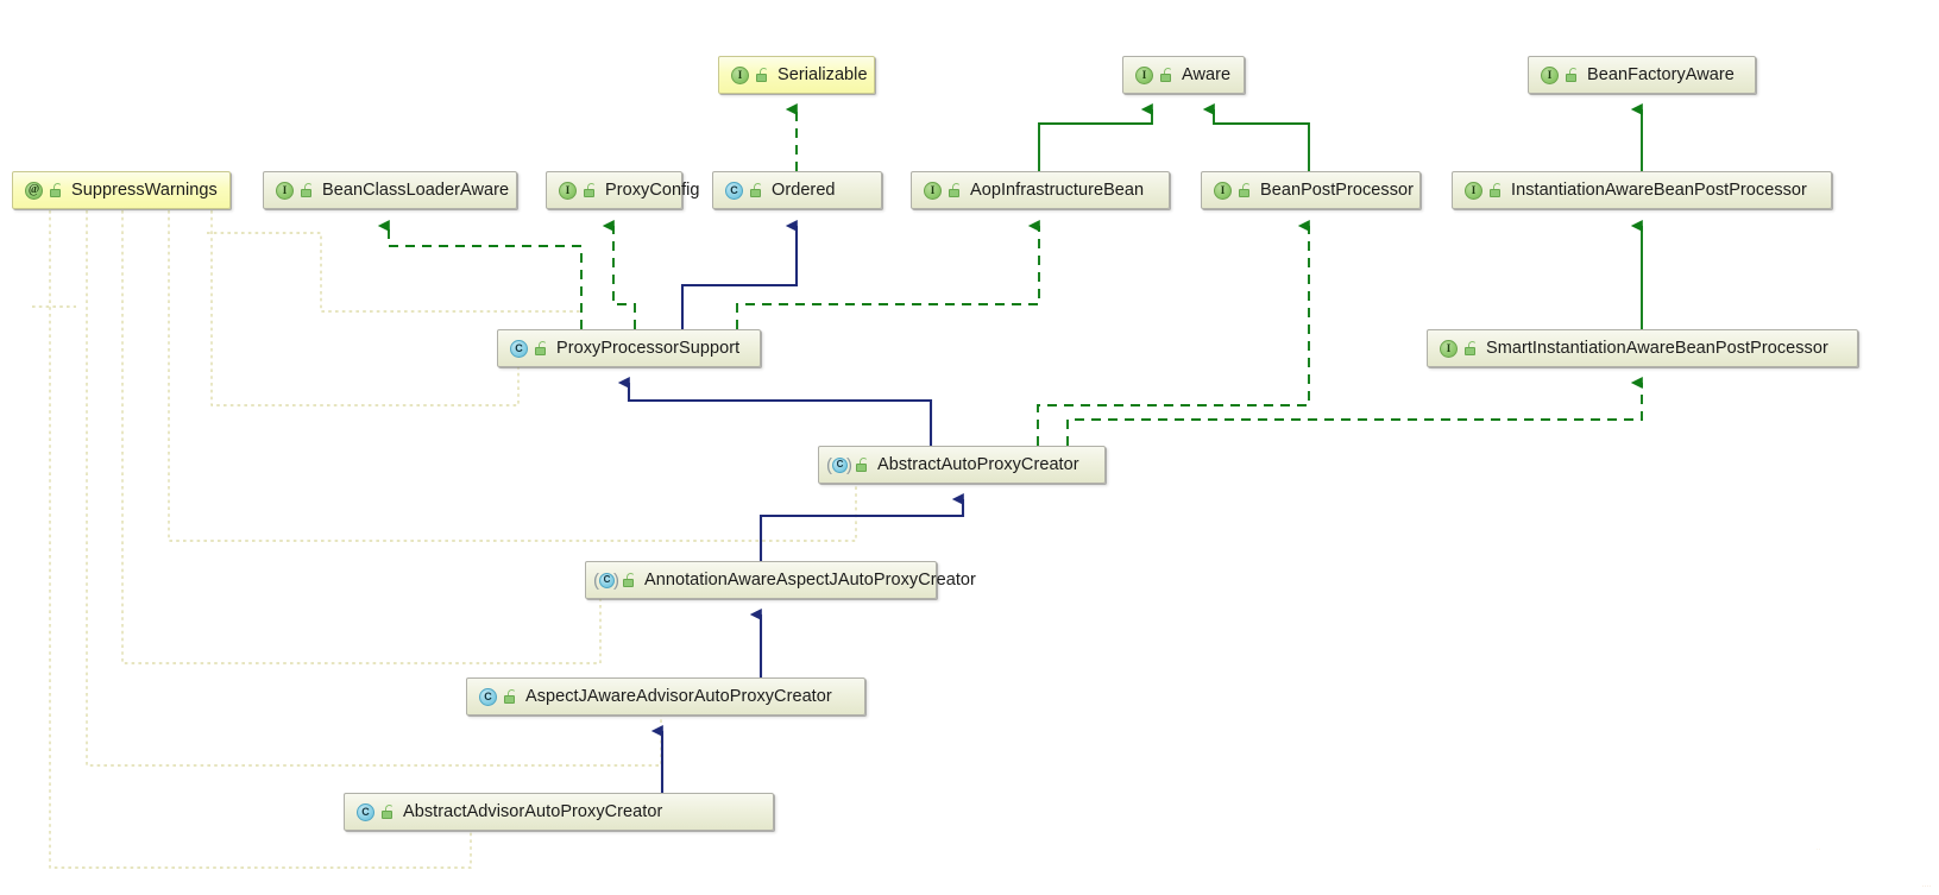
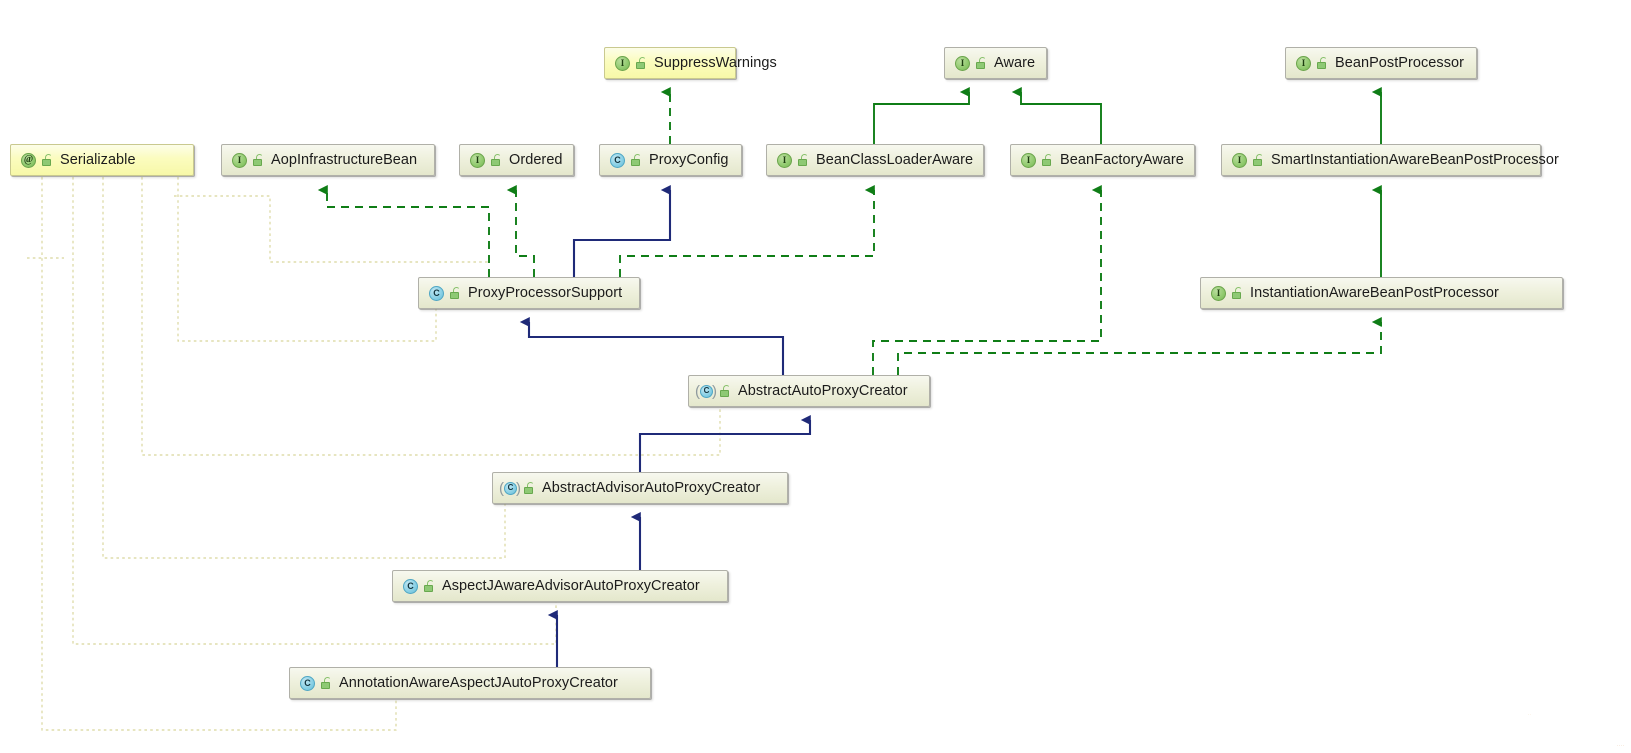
  @
- SuppressWarnings
+ Serializable
  I
- BeanClassLoaderAware
+ AopInfrastructureBean
  I
- ProxyConfig
+ Ordered
  I
- Serializable
+ SuppressWarnings
  C
- Ordered
+ ProxyConfig
  I
  Aware
  I
- AopInfrastructureBean
+ BeanClassLoaderAware
  I
- BeanPostProcessor
+ BeanFactoryAware
  I
- BeanFactoryAware
+ BeanPostProcessor
  I
- InstantiationAwareBeanPostProcessor
+ SmartInstantiationAwareBeanPostProcessor
  C
  ProxyProcessorSupport
  I
- SmartInstantiationAwareBeanPostProcessor
+ InstantiationAwareBeanPostProcessor
  C
  AbstractAutoProxyCreator
  C
- AnnotationAwareAspectJAutoProxyCreator
+ AbstractAdvisorAutoProxyCreator
  C
  AspectJAwareAdvisorAutoProxyCreator
  C
- AbstractAdvisorAutoProxyCreator
+ AnnotationAwareAspectJAutoProxyCreator
